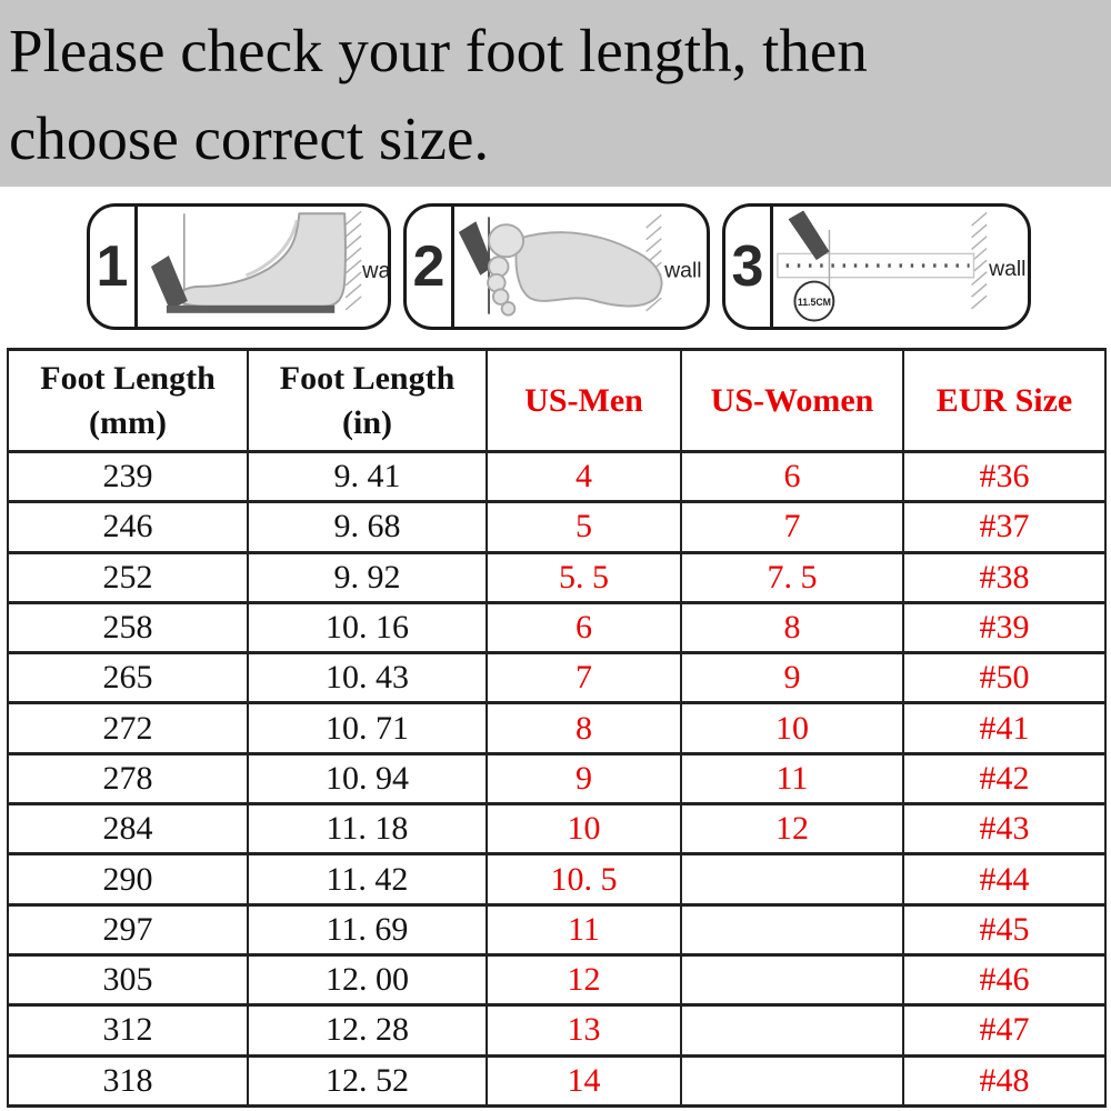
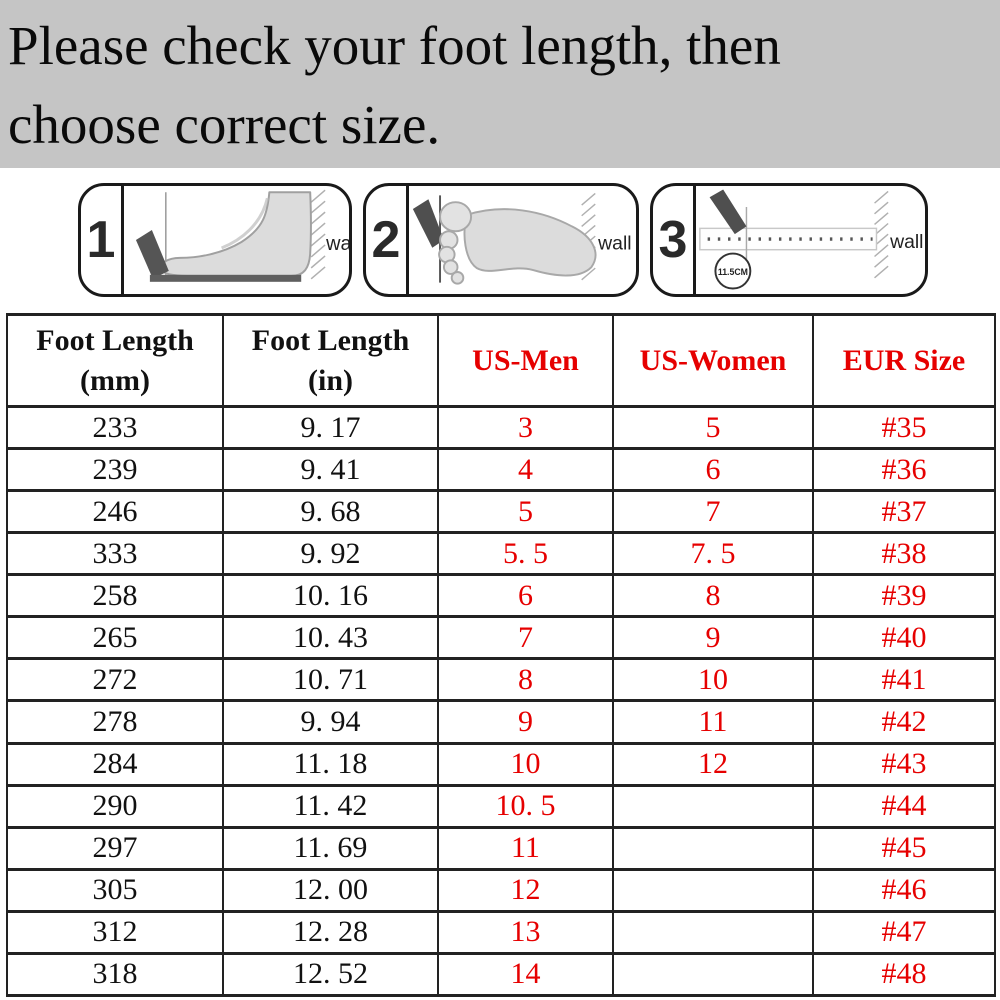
  Please check your foot length, then
  choose correct size.
  1
  2
  wall
  3
  11.5CM
  wall
  Foot Length (mm)	Foot Length (in)	US-Men	US-Women	EUR Size
+ 233	9. 17	3	5	#35
  239	9. 41	4	6	#36
  246	9. 68	5	7	#37
- 252	9. 92	5. 5	7. 5	#38
+ 333	9. 92	5. 5	7. 5	#38
  258	10. 16	6	8	#39
- 265	10. 43	7	9	#50
+ 265	10. 43	7	9	#40
  272	10. 71	8	10	#41
- 278	10. 94	9	11	#42
+ 278	9. 94	9	11	#42
  284	11. 18	10	12	#43
  290	11. 42	10. 5		#44
  297	11. 69	11		#45
  305	12. 00	12		#46
  312	12. 28	13		#47
  318	12. 52	14		#48
